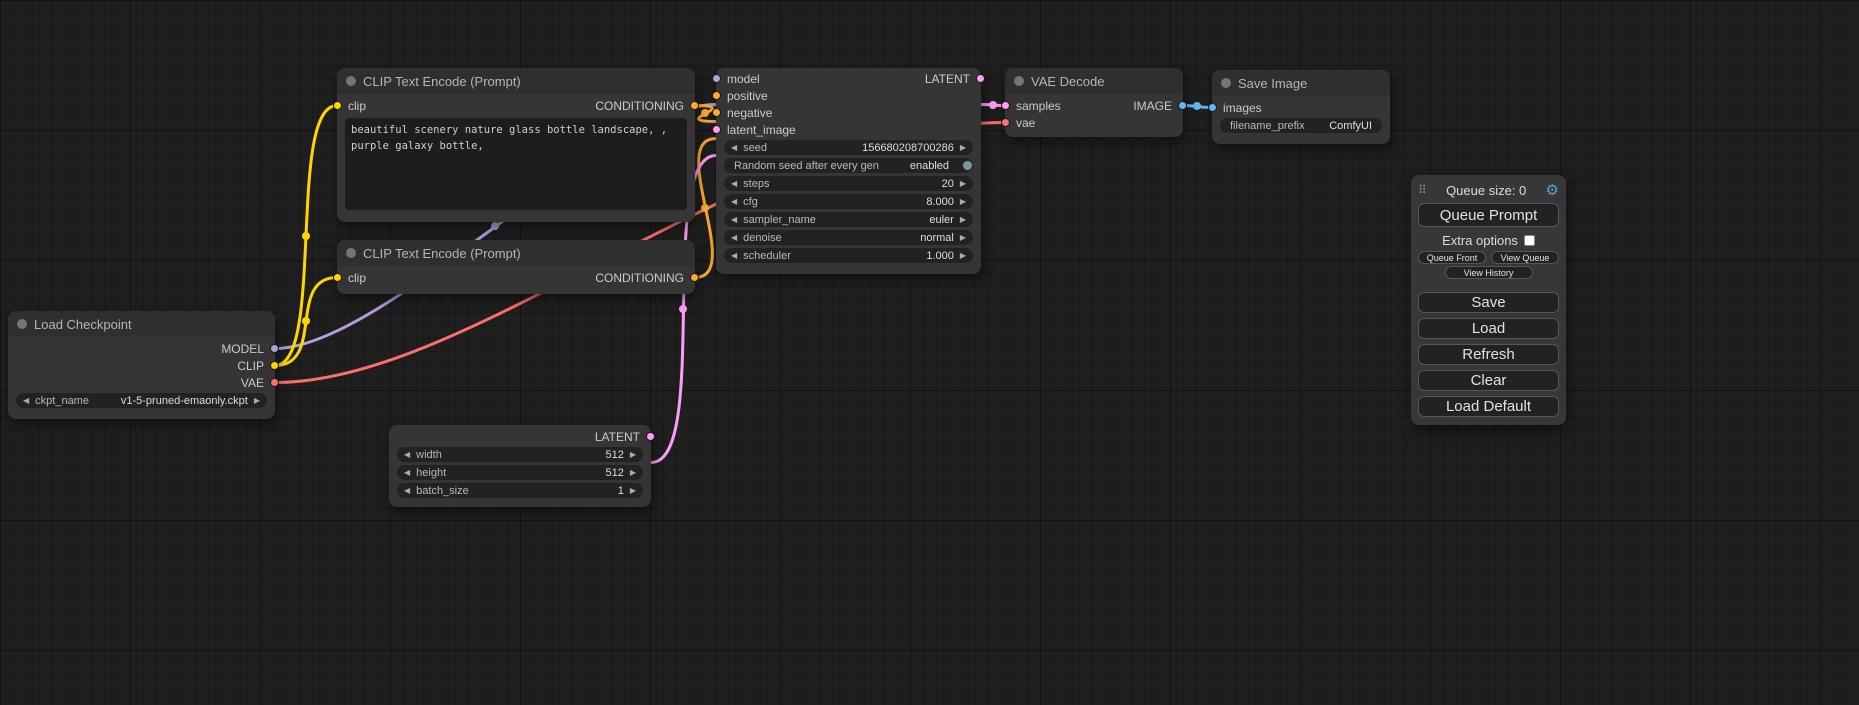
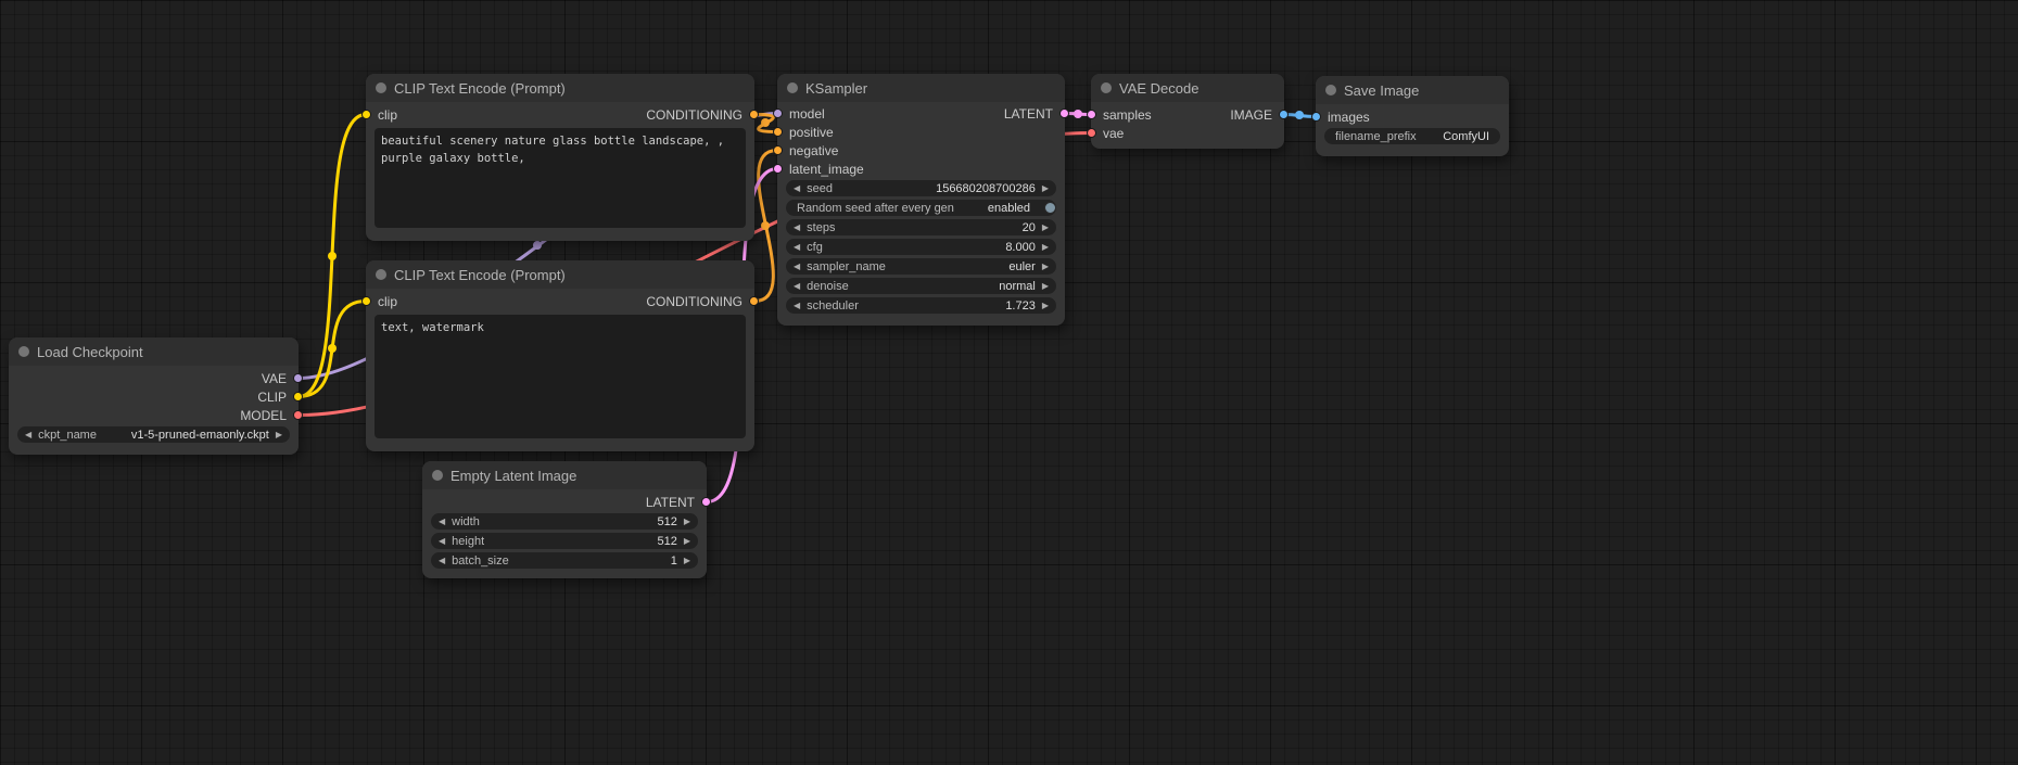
  Load Checkpoint
- MODEL
+ VAE
  CLIP
- VAE
+ MODEL
  ◀
  ckpt_name
  v1-5-pruned-emaonly.ckpt
  ▶
  CLIP Text Encode (Prompt)
  clip
  CONDITIONING
  beautiful scenery nature glass bottle landscape, , purple galaxy bottle,
  CLIP Text Encode (Prompt)
  clip
  CONDITIONING
+ text, watermark
+ Empty Latent Image
  LATENT
  ◀
  width
  512
  ▶
  ◀
  height
  512
  ▶
  ◀
  batch_size
  1
  ▶
+ KSampler
  model
  LATENT
  positive
  negative
  latent_image
  ◀
  seed
  156680208700286
  ▶
  Random seed after every gen
  enabled
  ◀
  steps
  20
  ▶
  ◀
  cfg
  8.000
  ▶
  ◀
  sampler_name
  euler
  ▶
  ◀
  denoise
  normal
  ▶
  ◀
  scheduler
- 1.000
+ 1.723
  ▶
  VAE Decode
  samples
  IMAGE
  vae
  Save Image
  images
  filename_prefix
  ComfyUI
- ⠿
- Queue size: 0
- ⚙
- Queue Prompt
- Extra options
- Queue Front
- View Queue
- View History
- Save
- Load
- Refresh
- Clear
- Load Default
